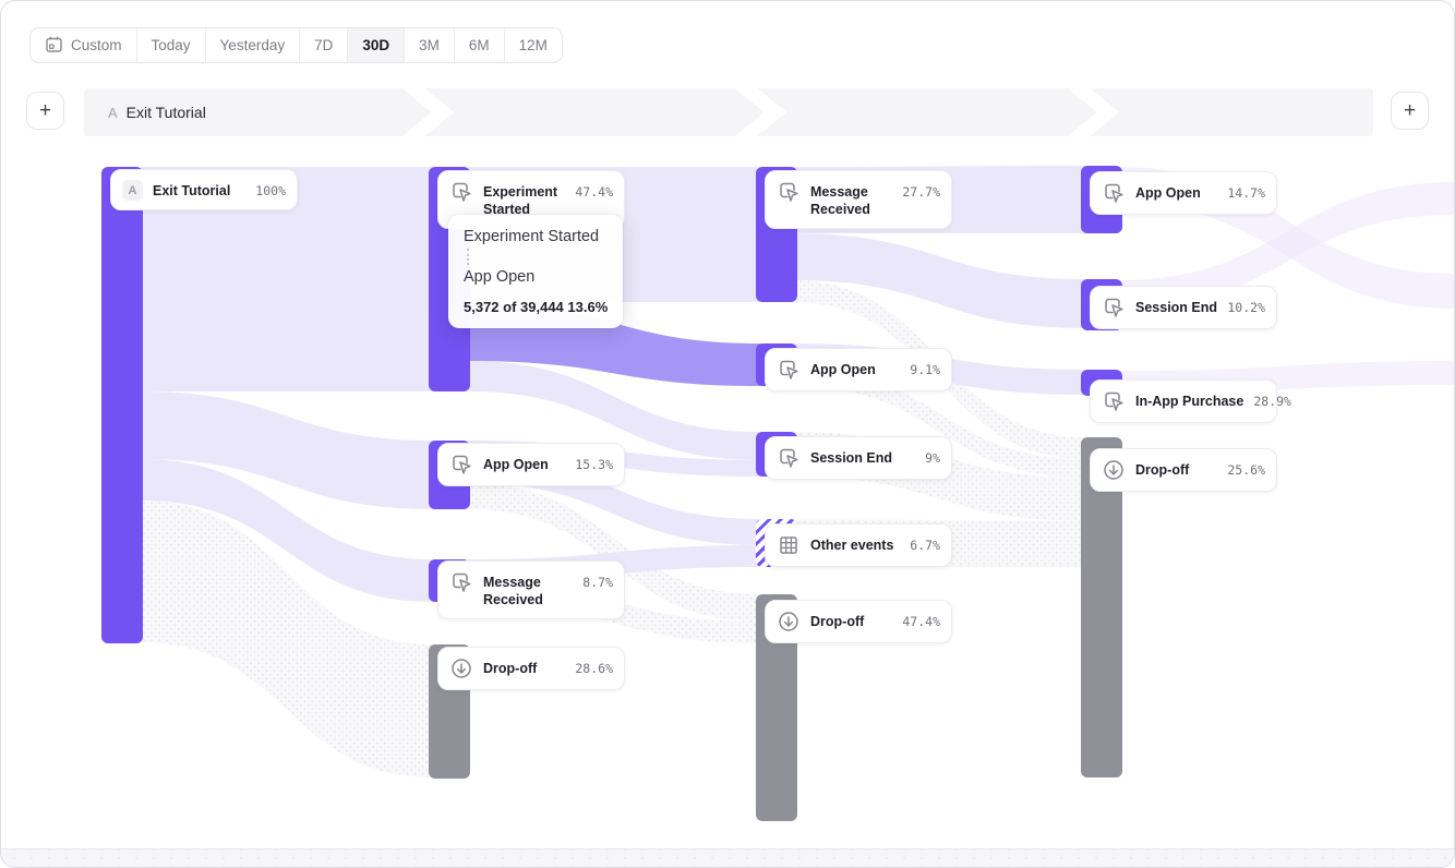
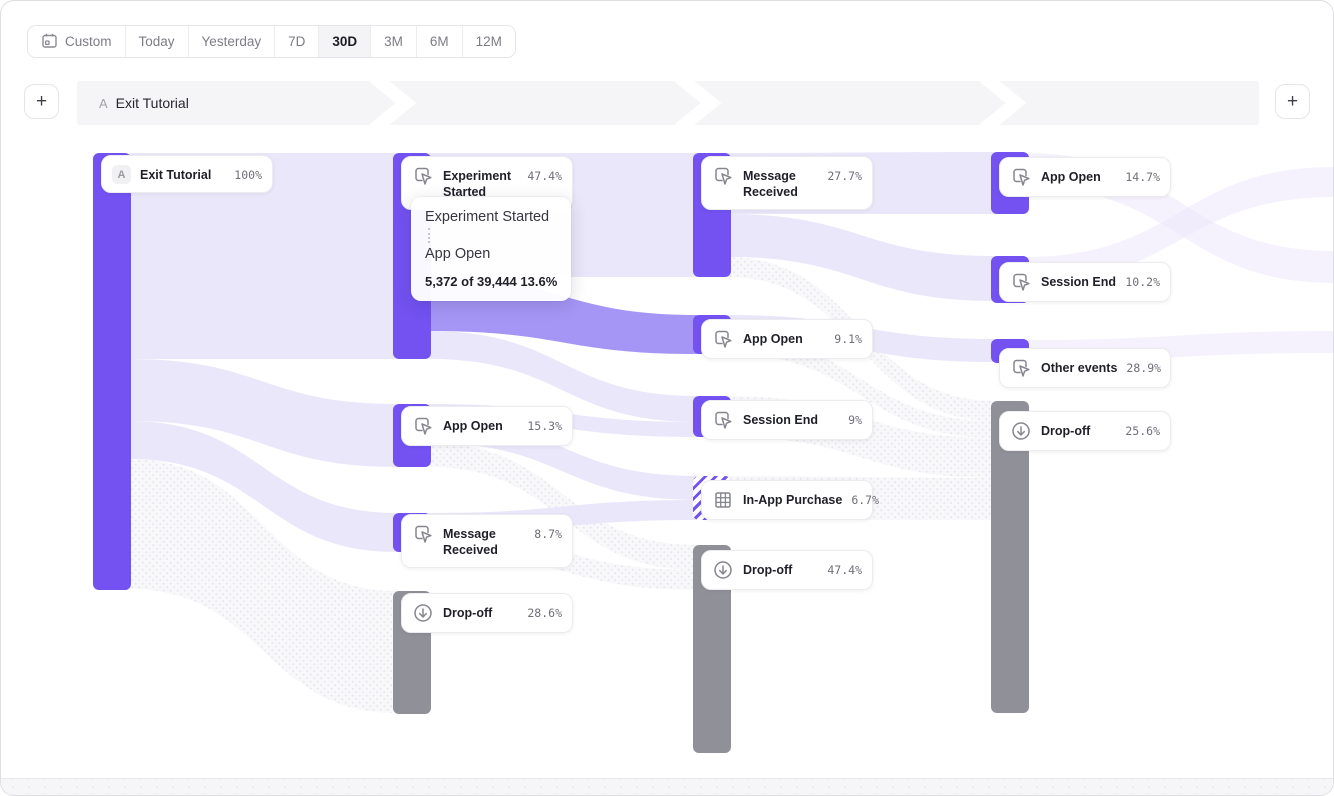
  A
  Exit Tutorial
  100%
  Experiment Started
  47.4%
  App Open
  15.3%
  Message Received
  8.7%
  Drop-off
  28.6%
  Message Received
  27.7%
  App Open
  9.1%
  Session End
  9%
- Other events
+ In-App Purchase
  6.7%
  Drop-off
  47.4%
  App Open
  14.7%
  Session End
  10.2%
- In-App Purchase
+ Other events
  28.9%
  Drop-off
  25.6%
  Experiment Started
  App Open
  5,372 of 39,444 13.6%
  Custom
  Today
  Yesterday
  7D
  30D
  3M
  6M
  12M
  +
  A
  Exit Tutorial
  +
